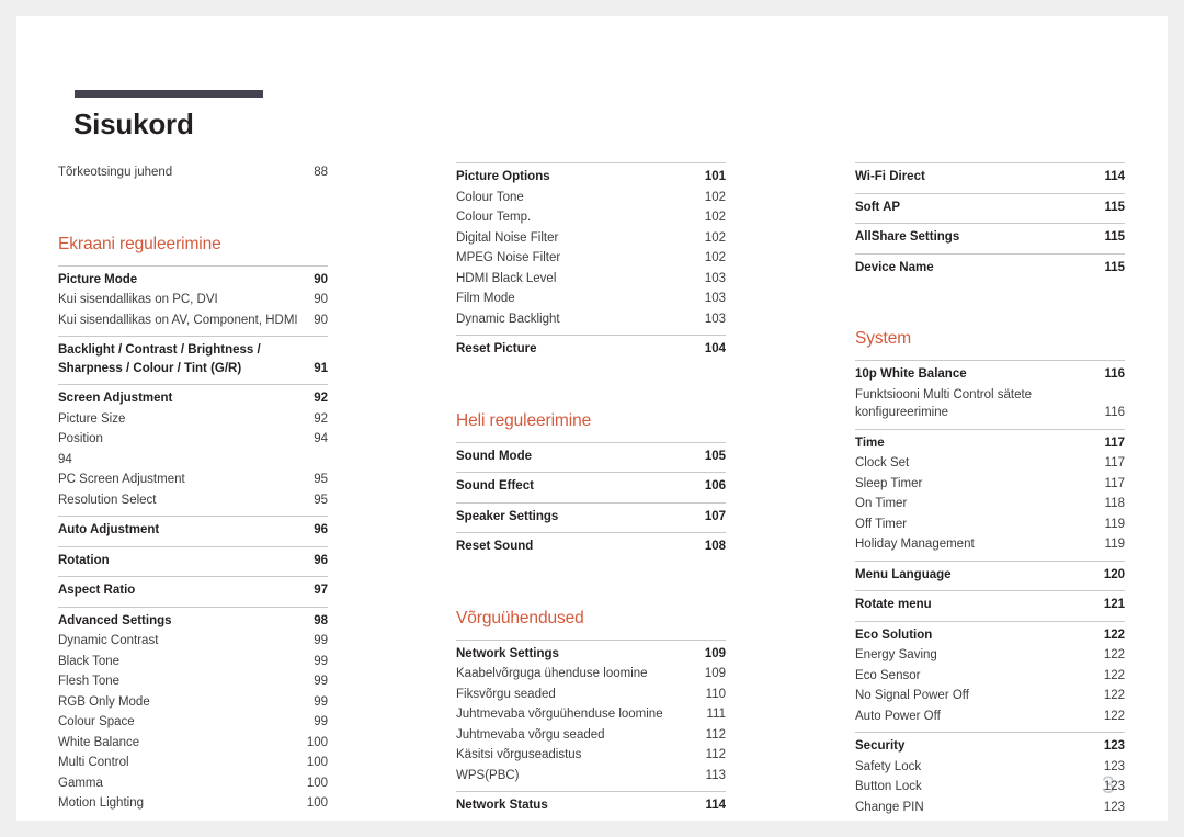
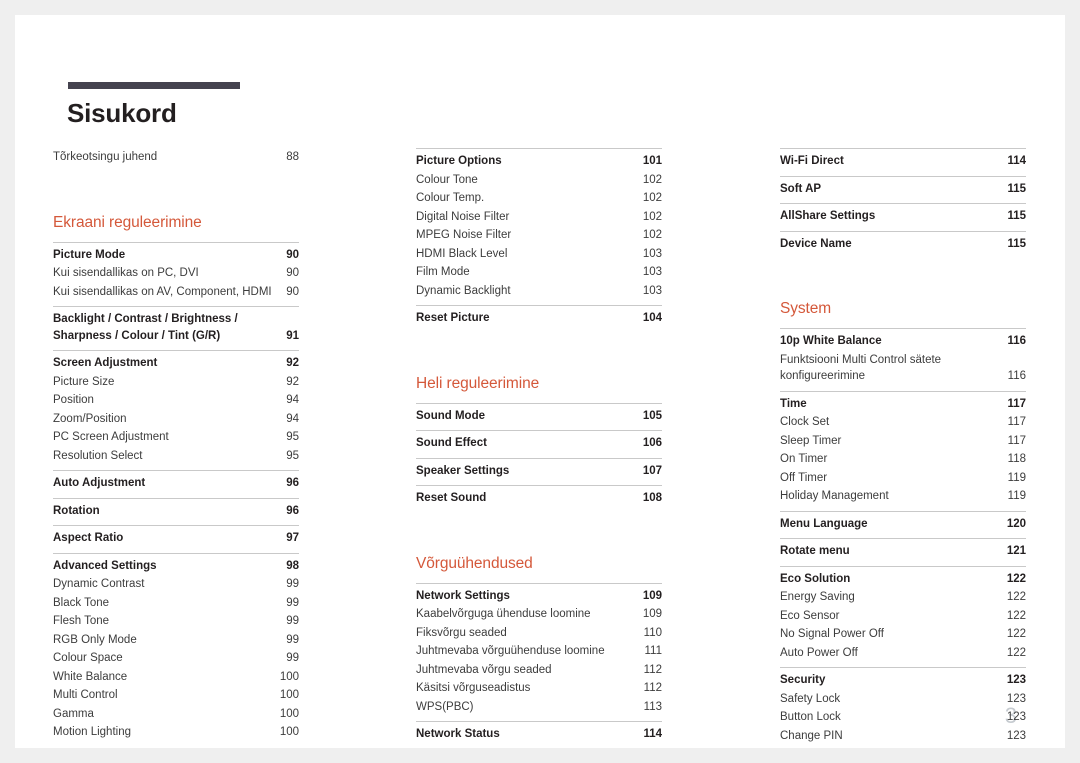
  Sisukord
  3
  Tõrkeotsingu juhend
  88
  Ekraani reguleerimine
  Picture Mode
  90
  Kui sisendallikas on PC, DVI
  90
  Kui sisendallikas on AV, Component, HDMI
  90
  Backlight / Contrast / Brightness / Sharpness / Colour / Tint (G/R)
  91
  Screen Adjustment
  92
  Picture Size
  92
  Position
  94
+ Zoom/Position
  94
  PC Screen Adjustment
  95
  Resolution Select
  95
  Auto Adjustment
  96
  Rotation
  96
  Aspect Ratio
  97
  Advanced Settings
  98
  Dynamic Contrast
  99
  Black Tone
  99
  Flesh Tone
  99
  RGB Only Mode
  99
  Colour Space
  99
  White Balance
  100
  Multi Control
  100
  Gamma
  100
  Motion Lighting
  100
  Picture Options
  101
  Colour Tone
  102
  Colour Temp.
  102
  Digital Noise Filter
  102
  MPEG Noise Filter
  102
  HDMI Black Level
  103
  Film Mode
  103
  Dynamic Backlight
  103
  Reset Picture
  104
  Heli reguleerimine
  Sound Mode
  105
  Sound Effect
  106
  Speaker Settings
  107
  Reset Sound
  108
  Võrguühendused
  Network Settings
  109
  Kaabelvõrguga ühenduse loomine
  109
  Fiksvõrgu seaded
  110
  Juhtmevaba võrguühenduse loomine
  111
  Juhtmevaba võrgu seaded
  112
  Käsitsi võrguseadistus
  112
  WPS(PBC)
  113
  Network Status
  114
  Wi-Fi Direct
  114
  Soft AP
  115
  AllShare Settings
  115
  Device Name
  115
  System
  10p White Balance
  116
  Funktsiooni Multi Control sätete konfigureerimine
  116
  Time
  117
  Clock Set
  117
  Sleep Timer
  117
  On Timer
  118
  Off Timer
  119
  Holiday Management
  119
  Menu Language
  120
  Rotate menu
  121
  Eco Solution
  122
  Energy Saving
  122
  Eco Sensor
  122
  No Signal Power Off
  122
  Auto Power Off
  122
  Security
  123
  Safety Lock
  123
  Button Lock
  123
  Change PIN
  123
